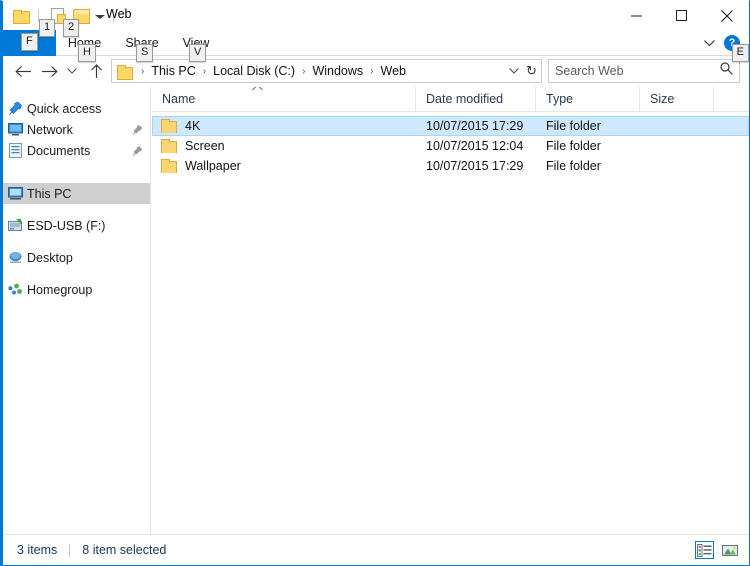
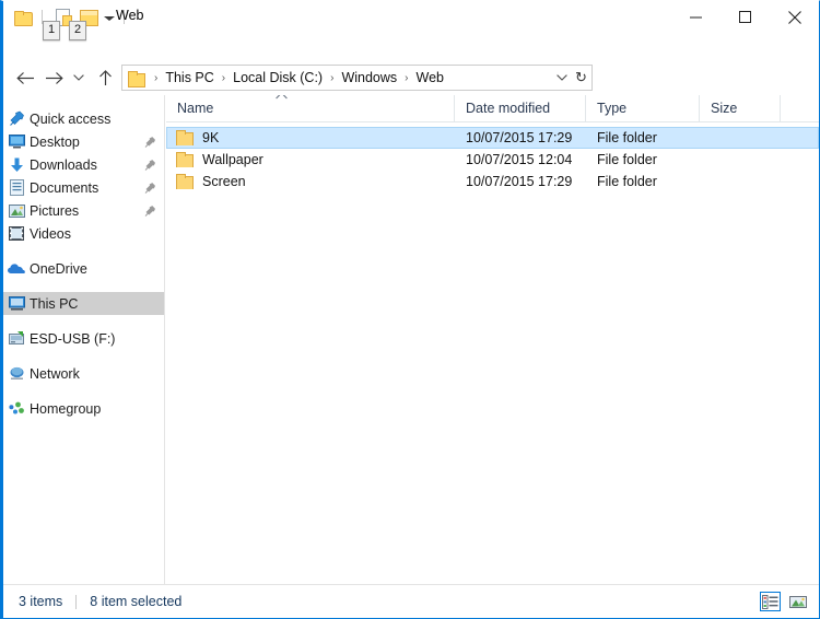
  Web
  1
  2
- Home
- Share
- View
- F
- H
- S
- V
- ?
- E
  ›
  This PC
  ›
  Local Disk (C:)
  ›
  Windows
  ›
  Web
  ↻
- Search Web
  Quick access
- Network
+ Desktop
+ Downloads
  Documents
+ Pictures
+ Videos
+ OneDrive
  This PC
  ESD-USB (F:)
- Desktop
+ Network
  Homegroup
  Name
  Date modified
  Type
  Size
- 4K
+ 9K
  10/07/2015 17:29
  File folder
- Screen
+ Wallpaper
  10/07/2015 12:04
  File folder
- Wallpaper
+ Screen
  10/07/2015 17:29
  File folder
  3 items
  8 item selected
